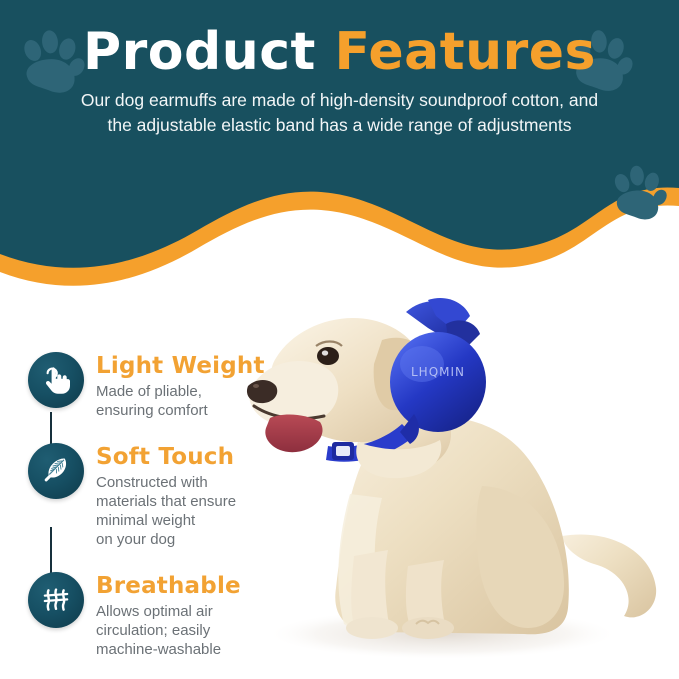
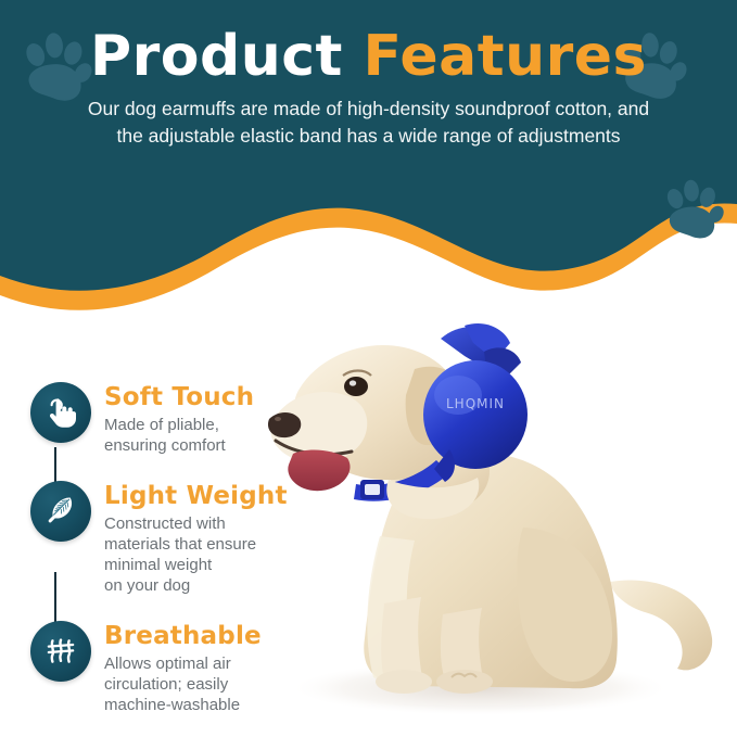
  LHQMIN
  Product Features
  Our dog earmuffs are made of high-density soundproof cotton, and
  the adjustable elastic band has a wide range of adjustments
- Light Weight
+ Soft Touch
  Made of pliable,
  ensuring comfort
- Soft Touch
+ Light Weight
  Constructed with
  materials that ensure
  minimal weight
  on your dog
  Breathable
  Allows optimal air
  circulation; easily
  machine-washable
